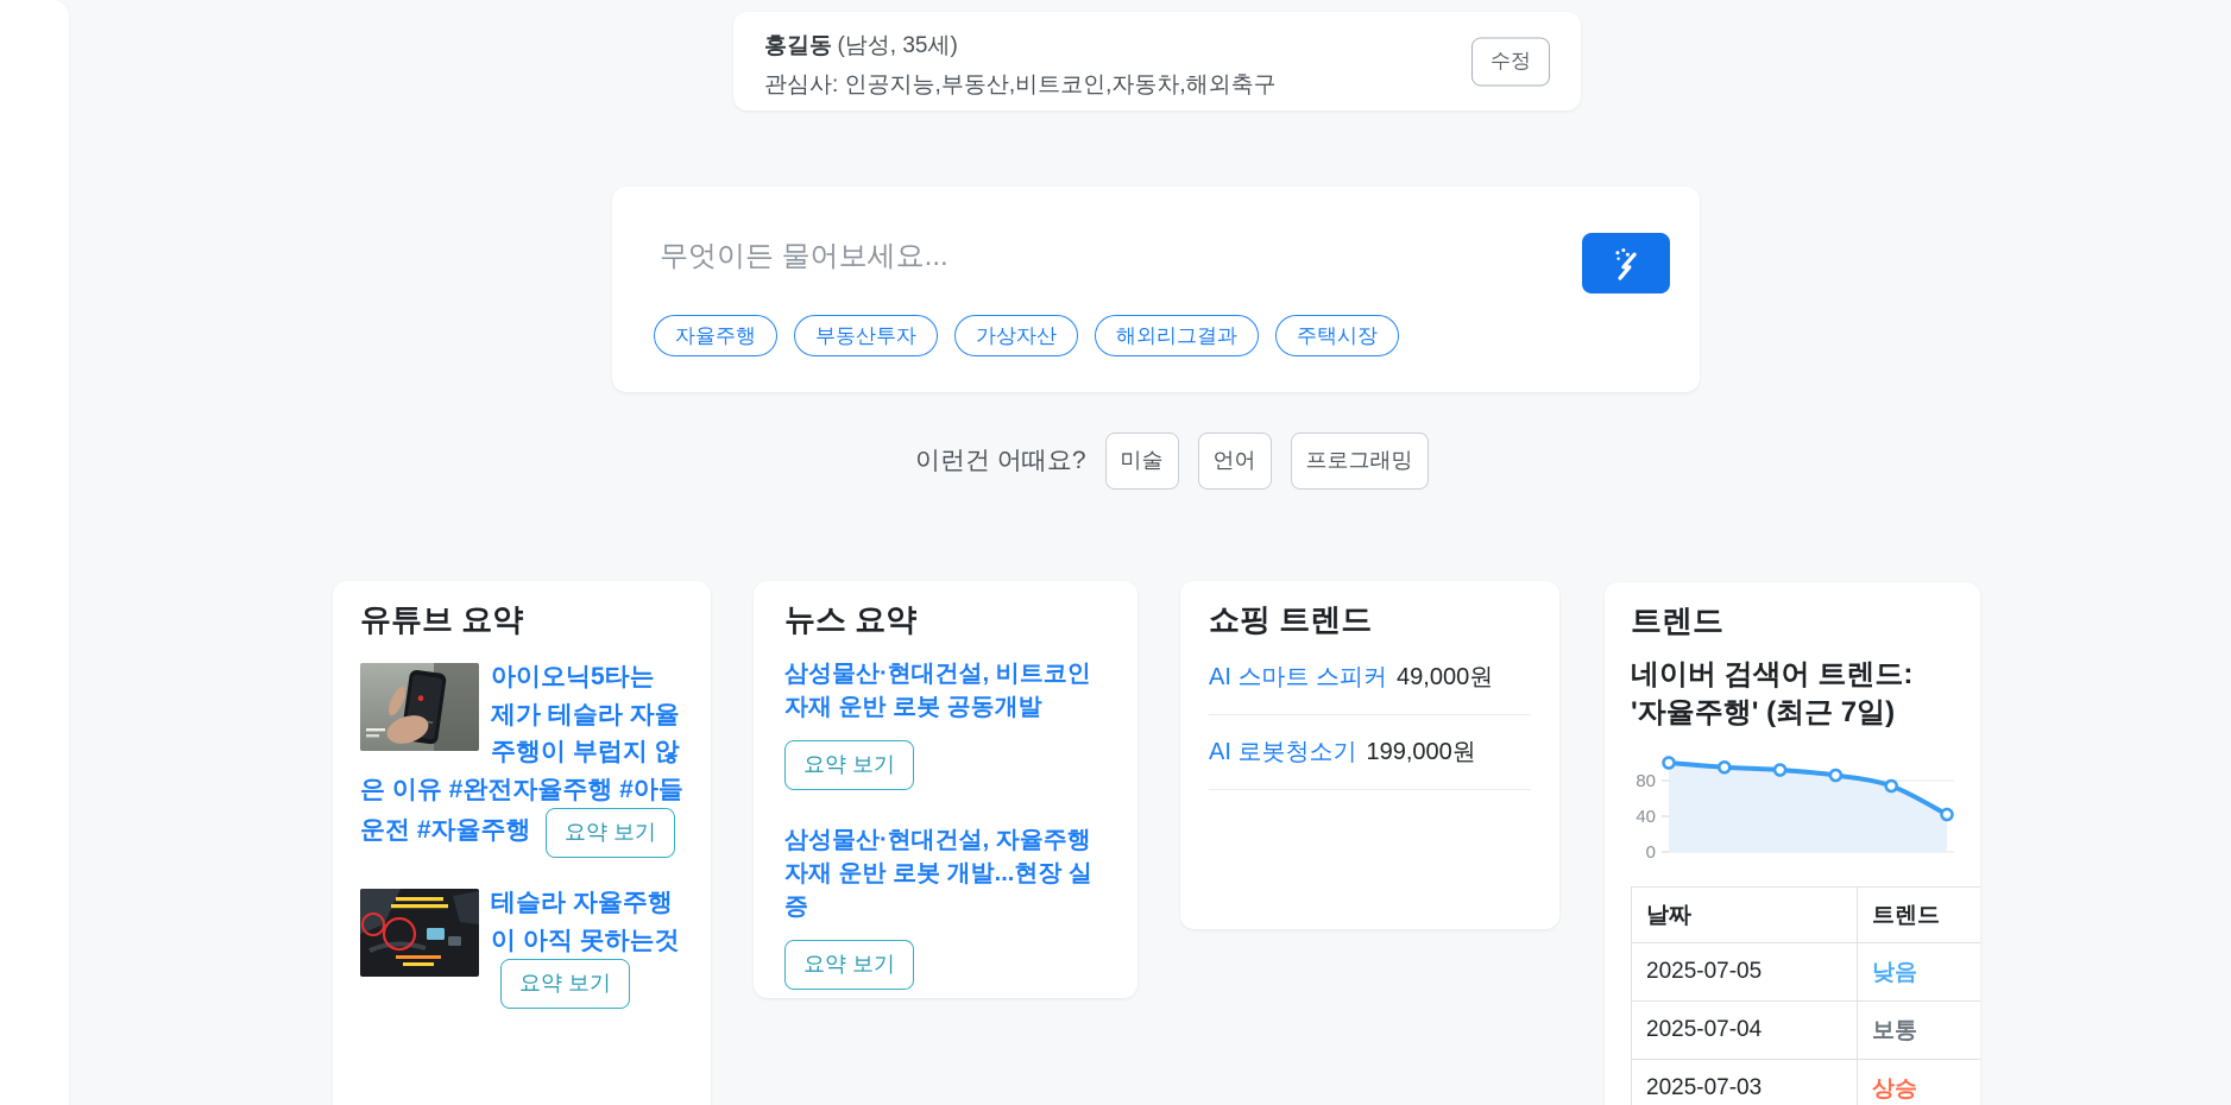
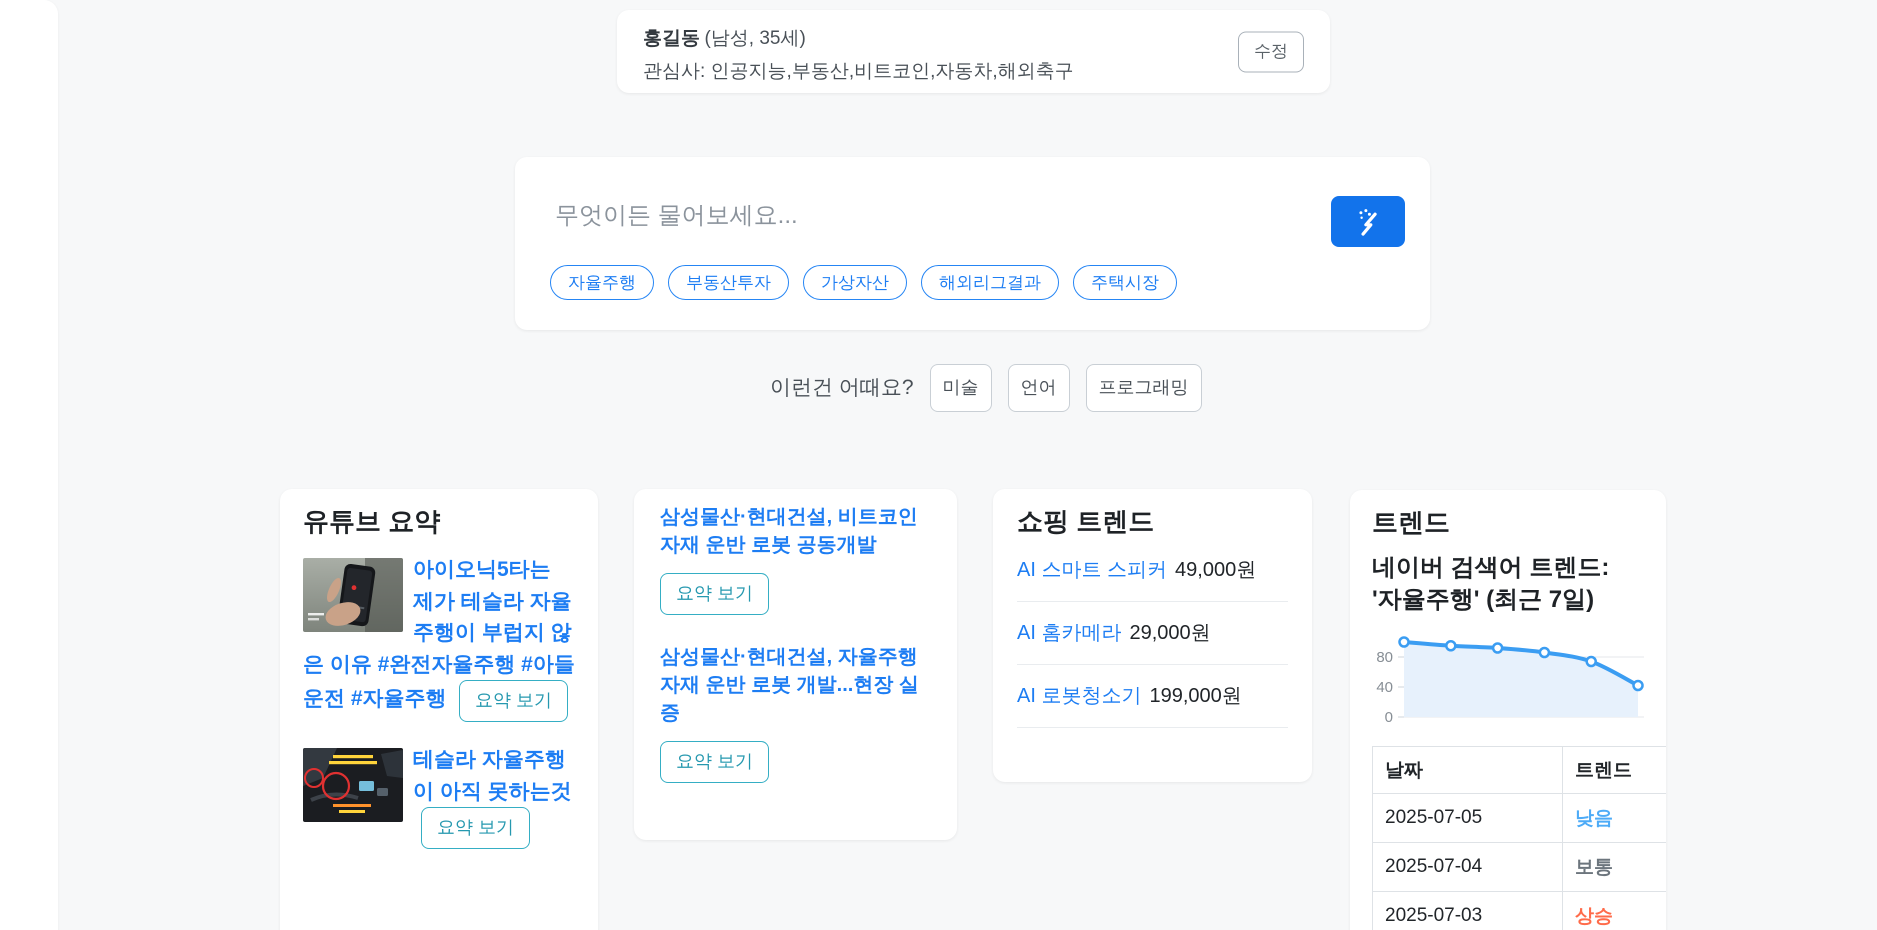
  홍길동 (남성, 35세)
  관심사: 인공지능,부동산,비트코인,자동차,해외축구
  수정
  무엇이든 물어보세요...
  자율주행
  부동산투자
  가상자산
  해외리그결과
  주택시장
  이런건 어때요?
  미술
  언어
  프로그래밍
  유튜브 요약
  아이오닉5타는 제가 테슬라 자율주행이 부럽지 않은 이유 #완전자율주행 #아들운전 #자율주행 요약 보기
  테슬라 자율주행이 아직 못하는것 요약 보기
- 뉴스 요약
  삼성물산·현대건설, 비트코인 자재 운반 로봇 공동개발
  요약 보기
  삼성물산·현대건설, 자율주행 자재 운반 로봇 개발...현장 실증
  요약 보기
  쇼핑 트렌드
  AI 스마트 스피커
  49,000원
+ AI 홈카메라
+ 29,000원
  AI 로봇청소기
  199,000원
  트렌드
  네이버 검색어 트렌드: '자율주행' (최근 7일)
  0
  40
  80
  날짜	트렌드
  2025-07-05	낮음
  2025-07-04	보통
  2025-07-03	상승
